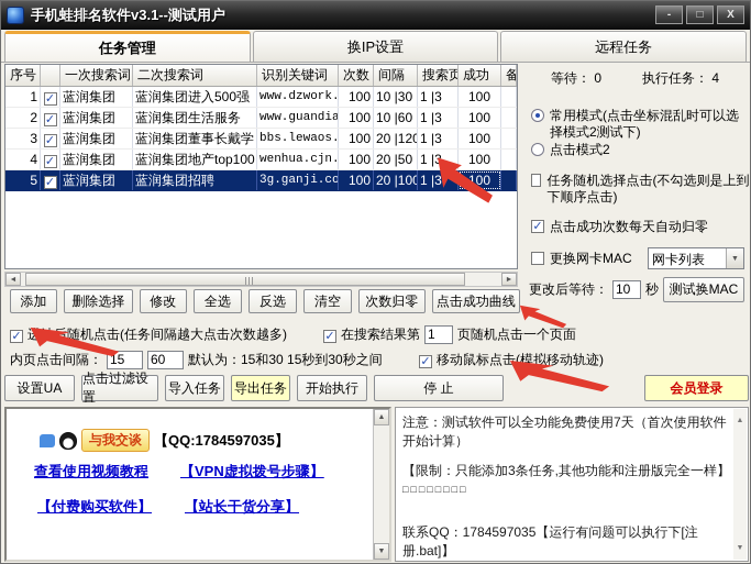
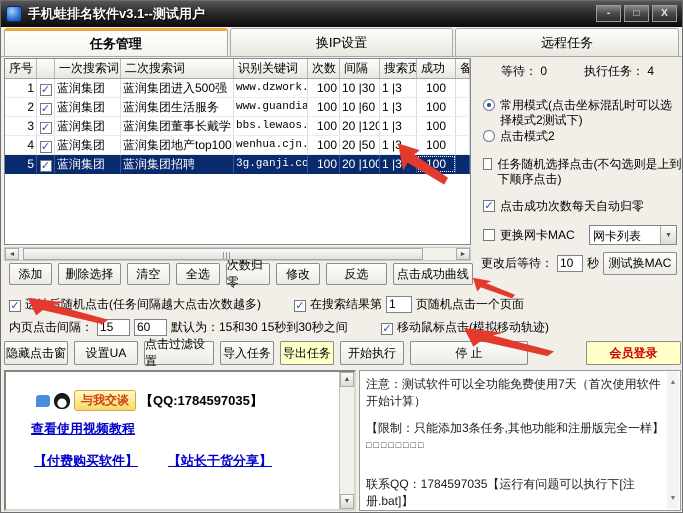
  手机蛙排名软件v3.1--测试用户
  -
  □
  X
  任务管理
  换IP设置
  远程任务
  序号
  一次搜索词
  二次搜索词
  识别关键词
  次数
  间隔
  搜索页
  成功
  1
  ✓
  蓝润集团
  蓝润集团进入500强
  www.dzwork.
  100
  10 |30
  1 |3
  100
  2
  ✓
  蓝润集团
  蓝润集团生活服务
  www.guandia
  100
  10 |60
  1 |3
  100
  3
  ✓
  蓝润集团
  蓝润集团董事长戴学
  bbs.lewaos.
  100
  20 |120
  1 |3
  100
  4
  ✓
  蓝润集团
  蓝润集团地产top100
  wenhua.cjn.
  100
  20 |50
  100
  5
  ✓
  蓝润集团
  蓝润集团招聘
  3g.ganji.co
  100
  20 |100
  1 |3
  100
  添加
  删除选择
- 修改
+ 清空
  全选
- 反选
+ 次数归零
- 清空
+ 修改
- 次数归零
+ 反选
  点击成功曲线
  ✓
  随机点击(任务间隔越大点击次数越多)
  ✓
  在搜索结果第
  1
  页随机点击一个页面
  内页点击间隔：
  15
  60
  默认为：15和30 15秒到30秒之间
  ✓
  移动鼠标点击(模拟移动轨迹)
+ 隐藏点击窗
  设置UA
  点击过滤设置
  导入任务
  导出任务
  开始执行
  停 止
  会员登录
  与我交谈
  【QQ:1784597035】
  查看使用视频教程
- 【VPN虚拟拨号步骤】
  【付费购买软件】
  【站长干货分享】
  注意：测试软件可以全功能免费使用7天（首次使用软件开始计算）
  【限制：只能添加3条任务,其他功能和注册版完全一样】
  □□□□□□□□
  联系QQ：1784597035【运行有问题可以执行下[注册.bat]】
  等待： 0
  执行任务： 4
  常用模式(点击坐标混乱时可以选择模式2测试下)
  点击模式2
  任务随机选择点击(不勾选则是上到下顺序点击)
  ✓
  点击成功次数每天自动归零
  更换网卡MAC
  网卡列表
  更改后等待：
  10
  秒
  测试换MAC
